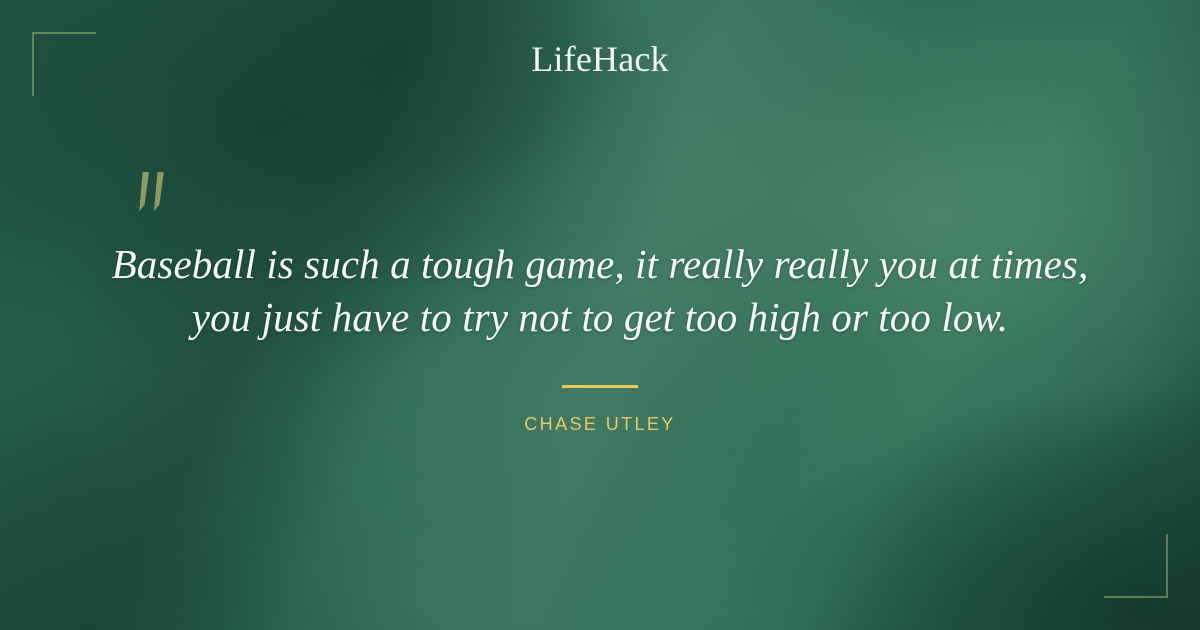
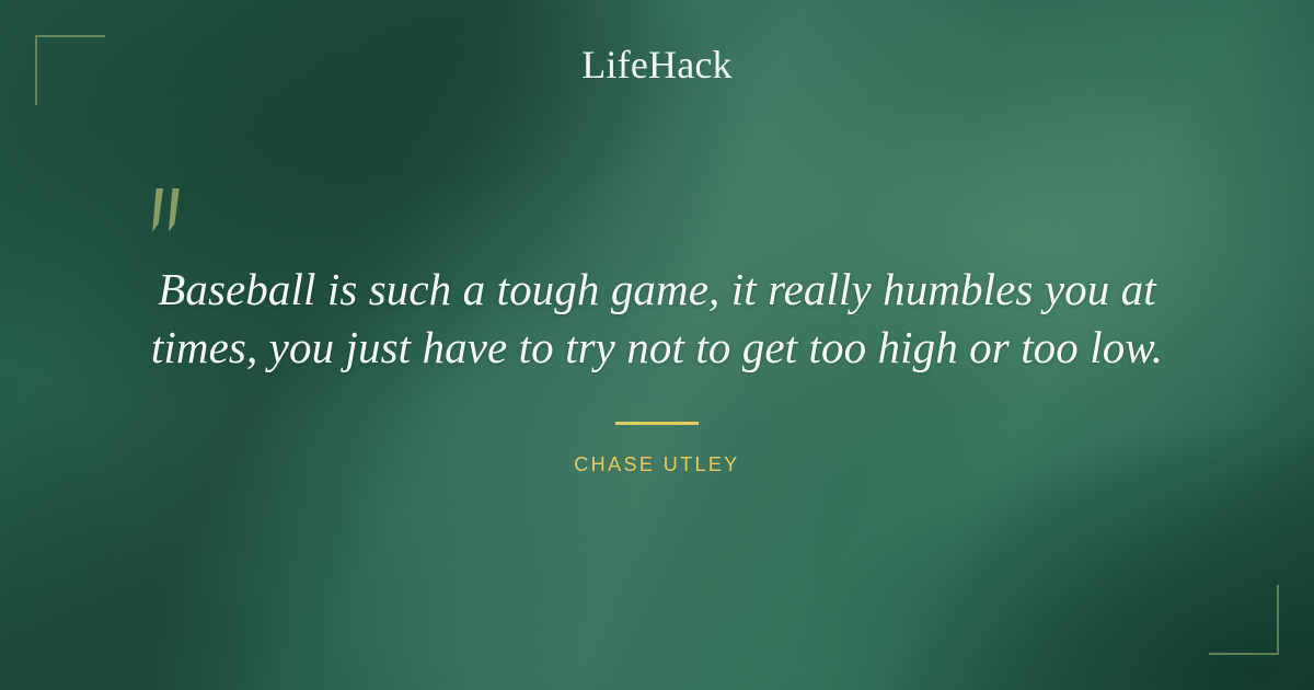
  LifeHack
- Baseball is such a tough game, it really really you at times, you just have to try not to get too high or too low.
+ Baseball is such a tough game, it really humbles you at times, you just have to try not to get too high or too low.
  CHASE UTLEY
